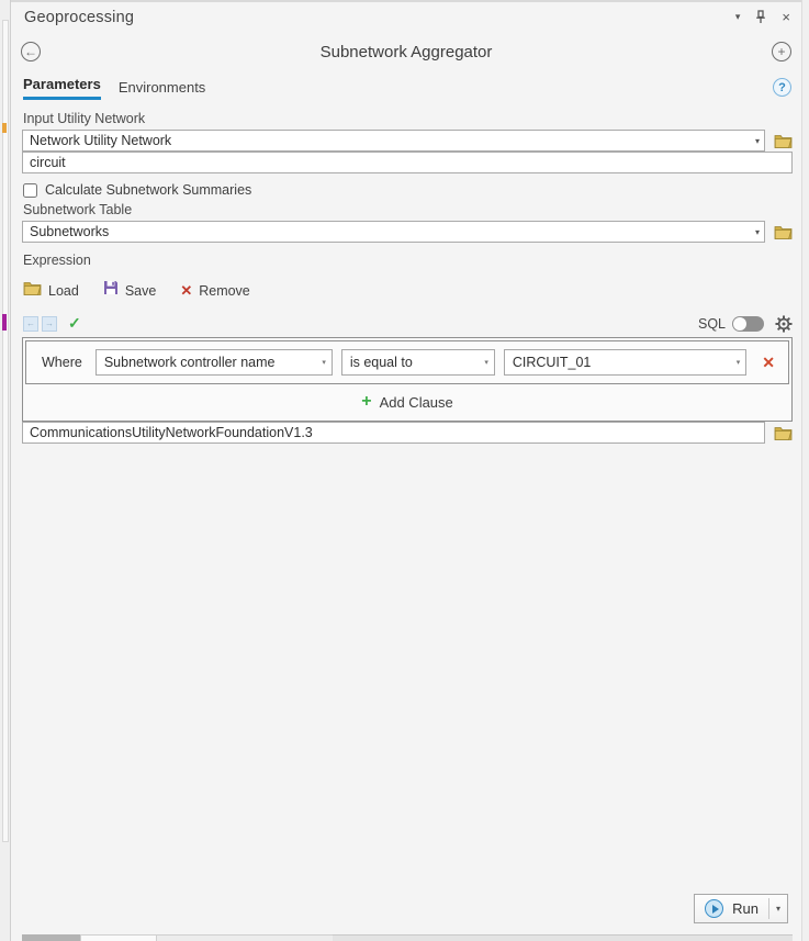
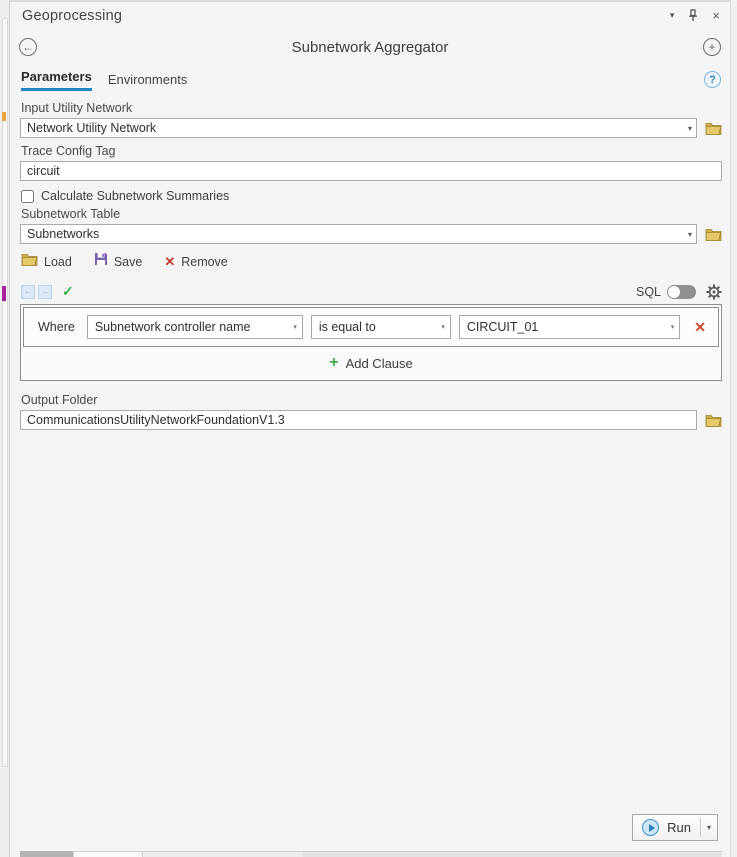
  Geoprocessing
  ▾
  ×
  ←
  Subnetwork Aggregator
  +
  Parameters
  Environments
  ?
  Input Utility Network
  Network Utility Network
  ▾
+ Trace Config Tag
  circuit
  Calculate Subnetwork Summaries
  Subnetwork Table
  Subnetworks
  ▾
- Expression
  Load
  Save
  ✕
  Remove
  ←
  →
  ✓
  SQL
  Where
  Subnetwork controller name
  is equal to
  CIRCUIT_01
  ✕
  +
  Add Clause
+ Output Folder
  CommunicationsUtilityNetworkFoundationV1.3
  Run
  ▾
